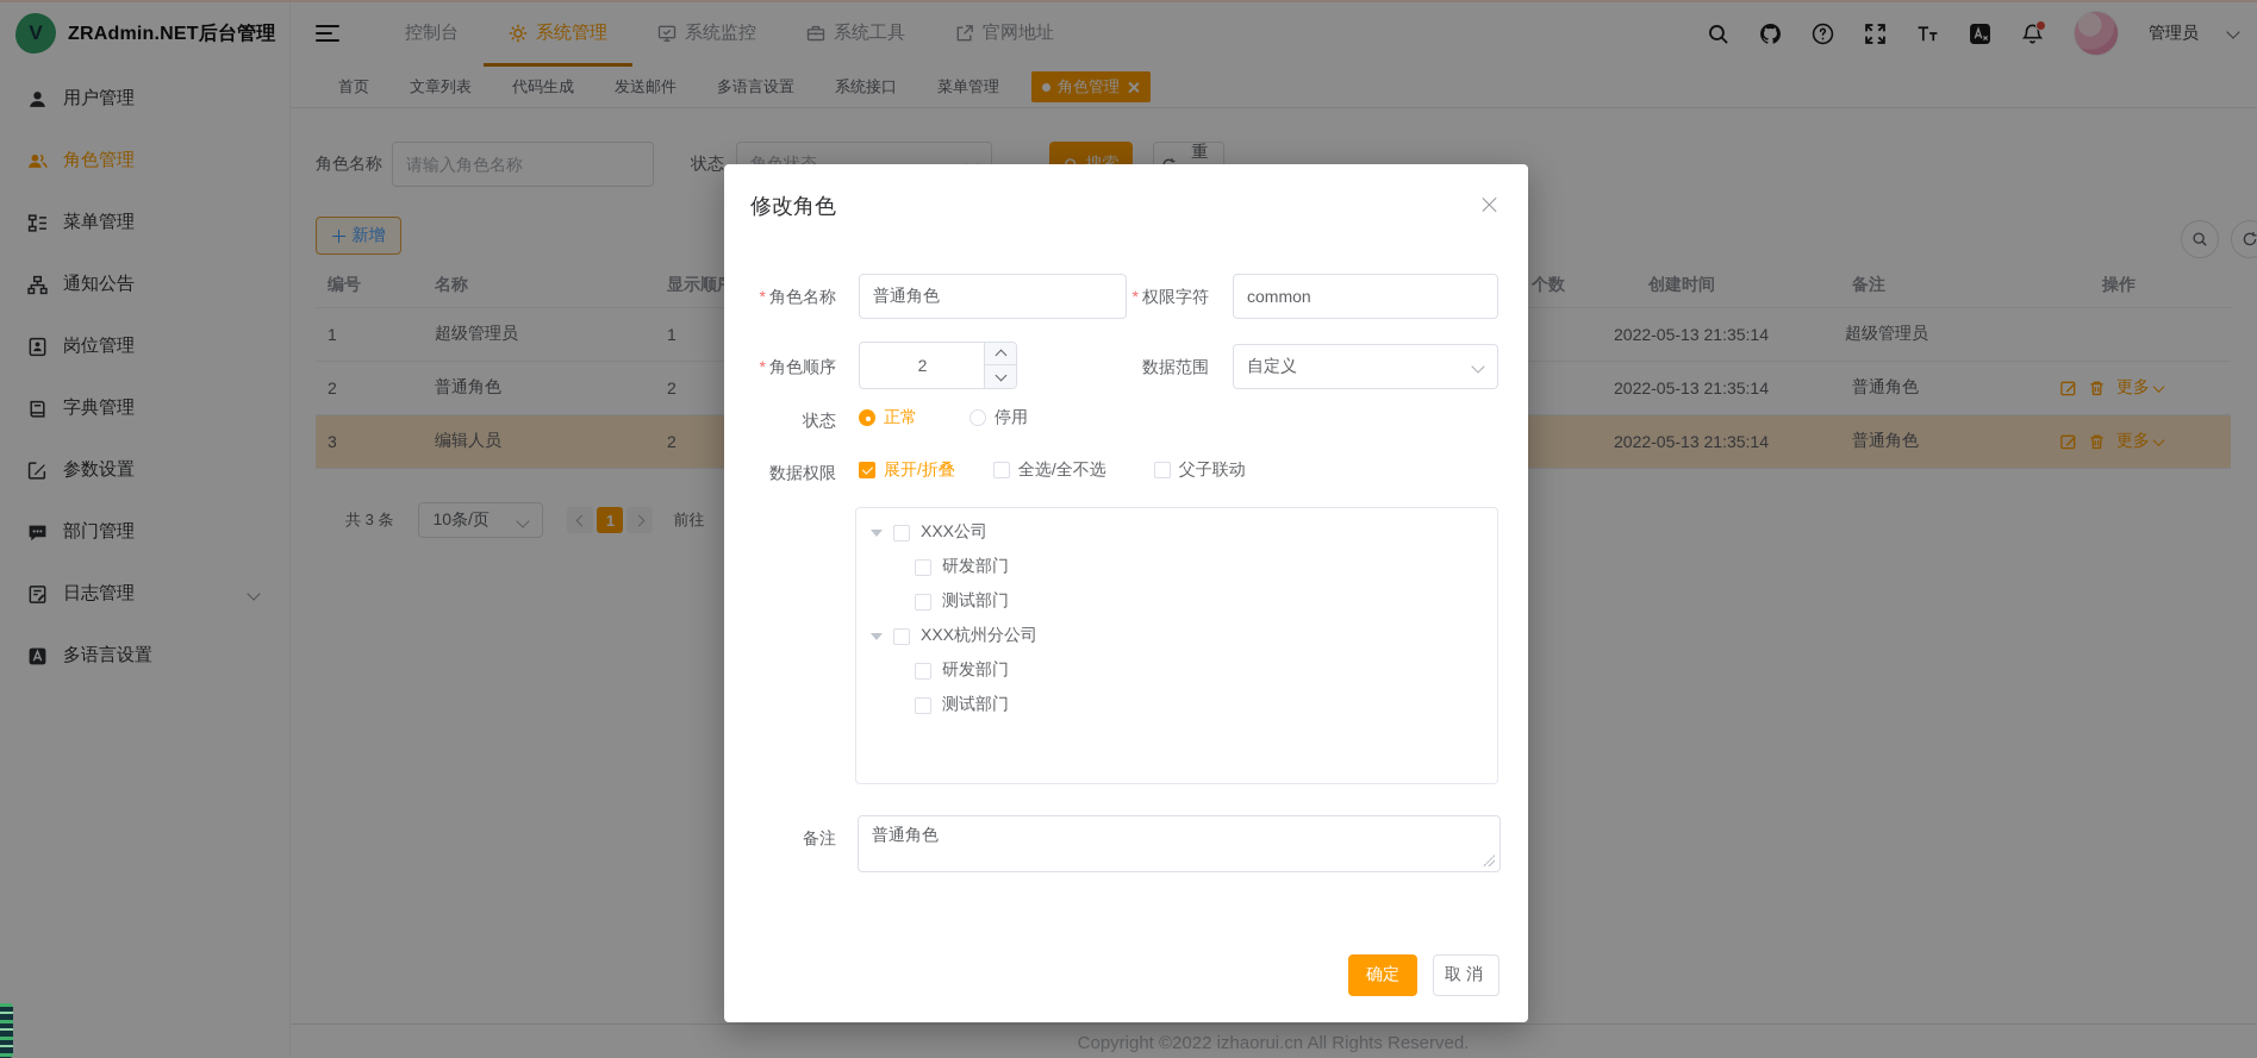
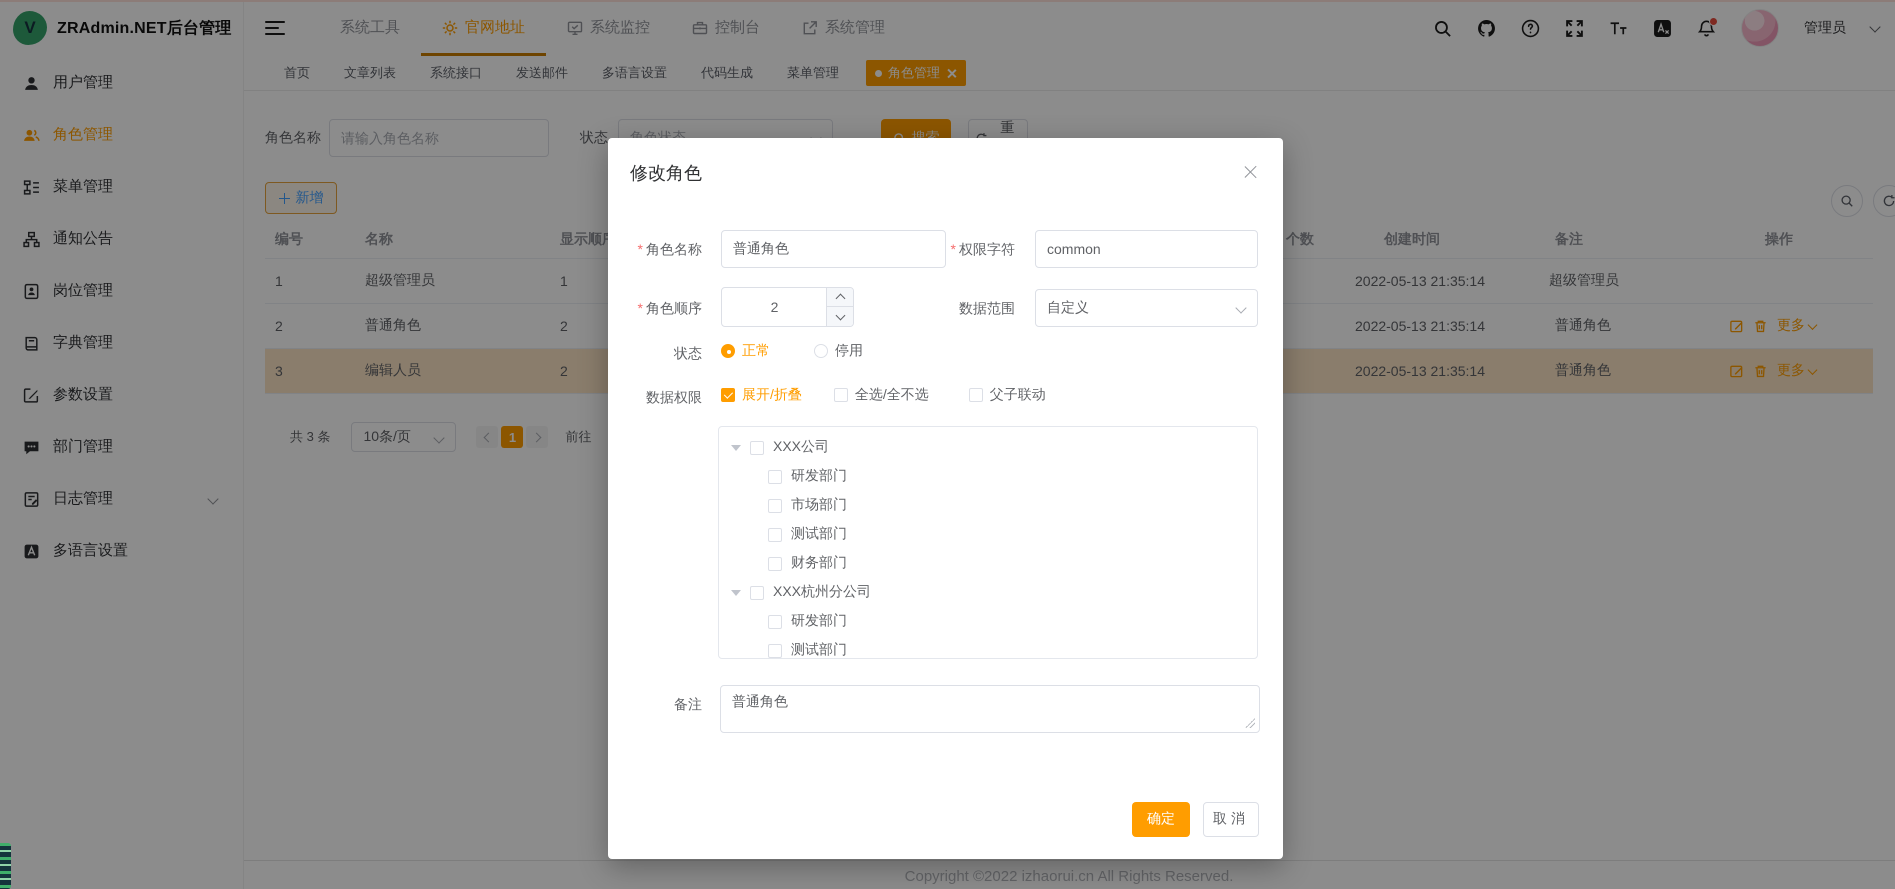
  V
  ZRAdmin.NET后台管理
  用户管理
  角色管理
  菜单管理
  通知公告
  岗位管理
  字典管理
  参数设置
  部门管理
  日志管理
  多语言设置
- 控制台
+ 系统工具
- 系统管理
+ 官网地址
  系统监控
- 系统工具
+ 控制台
- 官网地址
+ 系统管理
  管理员
  首页
  文章列表
- 代码生成
+ 系统接口
  发送邮件
  多语言设置
- 系统接口
+ 代码生成
  菜单管理
  角色管理
  角色名称
  请输入角色名称
  状态
  角色状态
  搜索
  新增
  编号
  名称
  显示顺
  个数
  创建时间
  备注
  操作
  1
  超级管理员
  1
  2022-05-13 21:35:14
  超级管理员
  2
  普通角色
  2
  2022-05-13 21:35:14
  普通角色
  更多
  3
  编辑人员
  2
  2022-05-13 21:35:14
  普通角色
  更多
  共 3 条
  10条/页
  1
  前往
  Copyright ©2022 izhaorui.cn All Rights Reserved.
  修改角色
  * 角色名称
  普通角色
  * 权限字符
  common
  * 角色顺序
  2
  数据范围
  自定义
  状态
  正常
  停用
  数据权限
  展开/折叠
  全选/全不选
  父子联动
  XXX公司
  研发部门
+ 市场部门
  测试部门
+ 财务部门
  XXX杭州分公司
  研发部门
  测试部门
  备注
  普通角色
  确定
  取消
